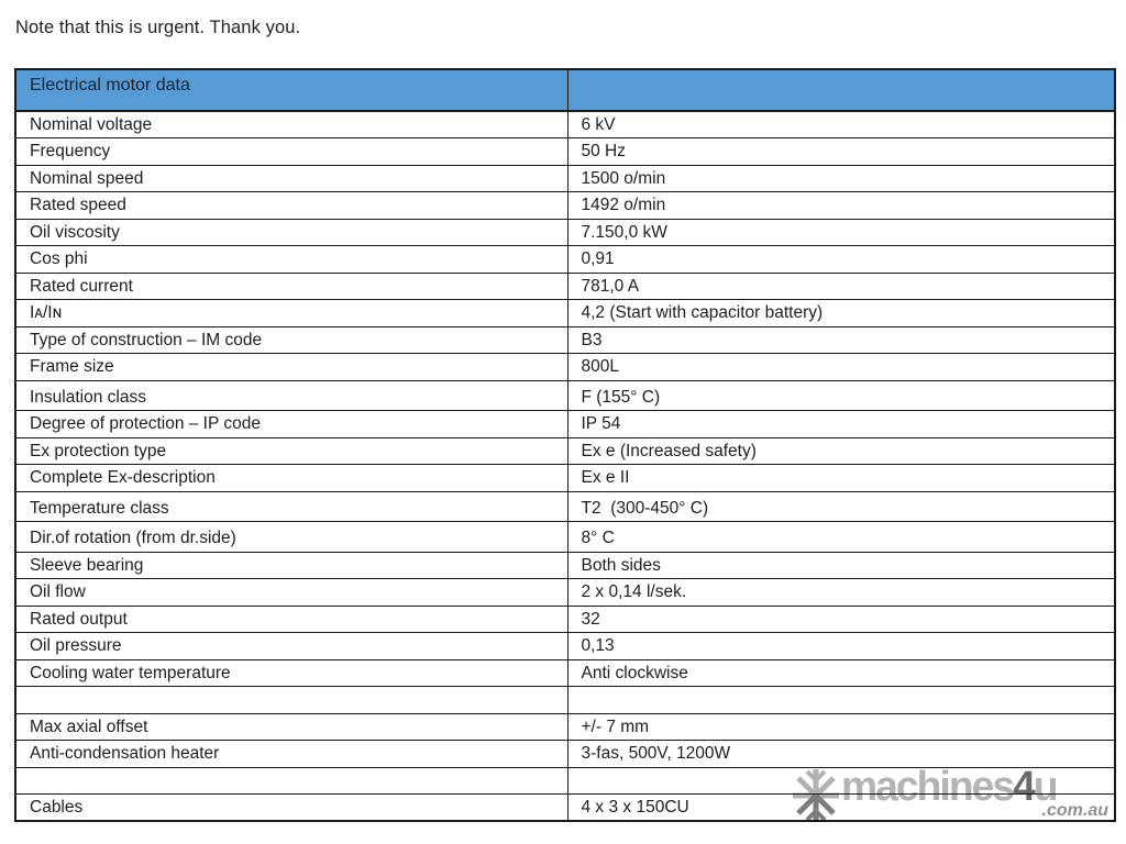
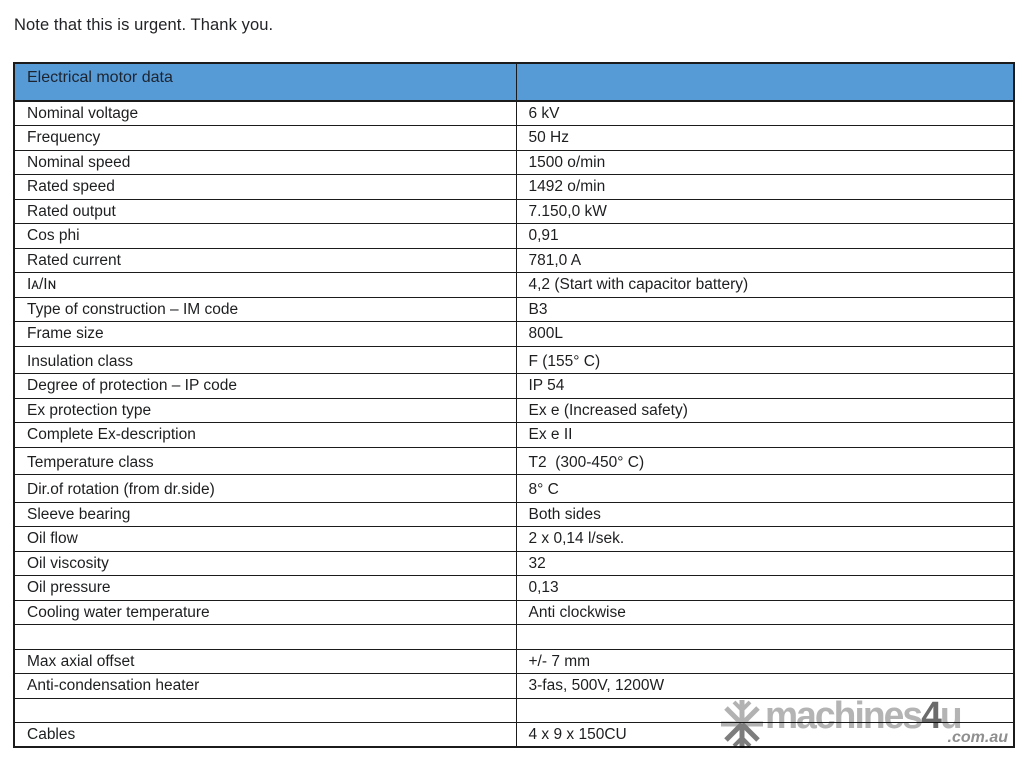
  Note that this is urgent. Thank you.
  Electrical motor data
  Nominal voltage	6 kV
  Frequency	50 Hz
  Nominal speed	1500 o/min
  Rated speed	1492 o/min
- Oil viscosity	7.150,0 kW
+ Rated output	7.150,0 kW
  Cos phi	0,91
  Rated current	781,0 A
  Iᴀ/Iɴ	4,2 (Start with capacitor battery)
  Type of construction – IM code	B3
  Frame size	800L
  Insulation class	F (155° C)
  Degree of protection – IP code	IP 54
  Ex protection type	Ex e (Increased safety)
  Complete Ex-description	Ex e II
  Temperature class	T2 (300-450° C)
  Dir.of rotation (from dr.side)	8° C
  Sleeve bearing	Both sides
  Oil flow	2 x 0,14 l/sek.
- Rated output	32
+ Oil viscosity	32
  Oil pressure	0,13
  Cooling water temperature	Anti clockwise
  Max axial offset	+/- 7 mm
  Anti-condensation heater	3-fas, 500V, 1200W
- Cables	4 x 3 x 150CU
+ Cables	4 x 9 x 150CU
  machines4u
  .com.au
